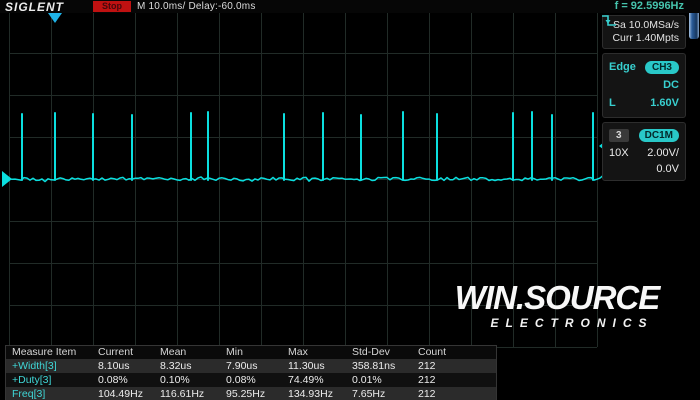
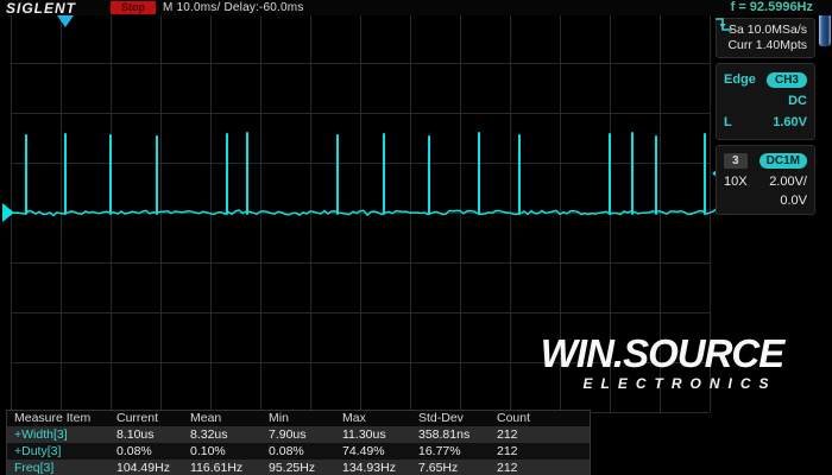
  SIGLENT
  Stop
  M 10.0ms/ Delay:-60.0ms
  f = 92.5996Hz
  Sa 10.0MSa/s
  Curr 1.40Mpts
  Edge
  CH3
  DC
  L
  1.60V
  3
  DC1M
  10X
  2.00V/
  0.0V
  WIN.SOURCE
  ELECTRONICS
  Measure Item
  Current
  Mean
  Min
  Max
  Std-Dev
  Count
  +Width[3]
  8.10us
  8.32us
  7.90us
  11.30us
  358.81ns
  212
  +Duty[3]
  0.08%
  0.10%
  0.08%
  74.49%
- 0.01%
+ 16.77%
  212
  Freq[3]
  104.49Hz
  116.61Hz
  95.25Hz
  134.93Hz
  7.65Hz
  212
